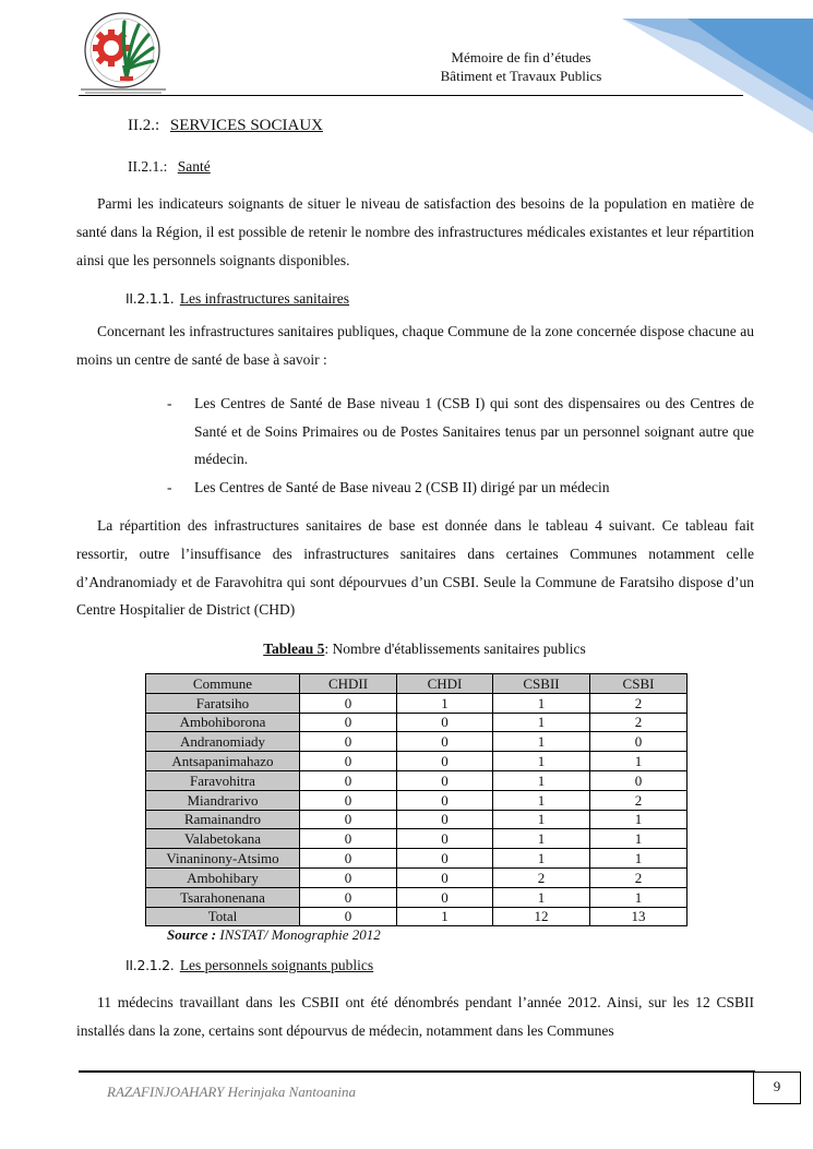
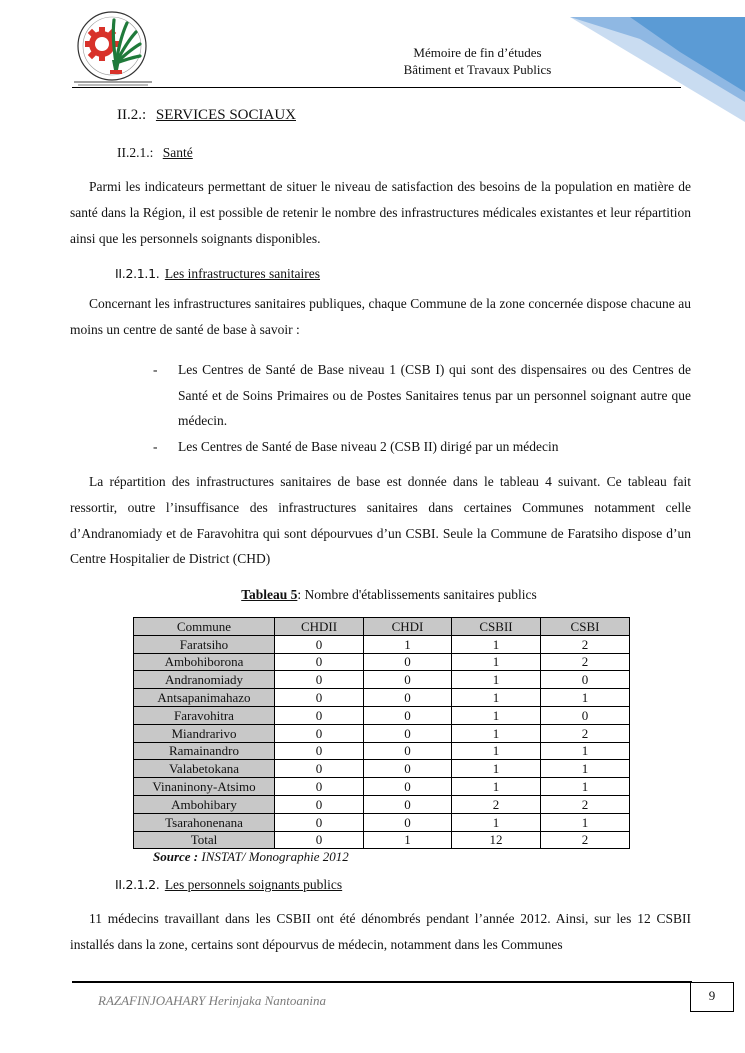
  Mémoire de fin d’études
  Bâtiment et Travaux Publics
  II.2.: SERVICES SOCIAUX
  II.2.1.: Santé
- Parmi les indicateurs soignants de situer le niveau de satisfaction des besoins de la population en matière de santé dans la Région, il est possible de retenir le nombre des infrastructures médicales existantes et leur répartition ainsi que les personnels soignants disponibles.
+ Parmi les indicateurs permettant de situer le niveau de satisfaction des besoins de la population en matière de santé dans la Région, il est possible de retenir le nombre des infrastructures médicales existantes et leur répartition ainsi que les personnels soignants disponibles.
  II.2.1.1. Les infrastructures sanitaires
  Concernant les infrastructures sanitaires publiques, chaque Commune de la zone concernée dispose chacune au moins un centre de santé de base à savoir :
  -
  Les Centres de Santé de Base niveau 1 (CSB I) qui sont des dispensaires ou des Centres de Santé et de Soins Primaires ou de Postes Sanitaires tenus par un personnel soignant autre que médecin.
  -
  Les Centres de Santé de Base niveau 2 (CSB II) dirigé par un médecin
  La répartition des infrastructures sanitaires de base est donnée dans le tableau 4 suivant. Ce tableau fait ressortir, outre l’insuffisance des infrastructures sanitaires dans certaines Communes notamment celle d’Andranomiady et de Faravohitra qui sont dépourvues d’un CSBI. Seule la Commune de Faratsiho dispose d’un Centre Hospitalier de District (CHD)
  Tableau 5: Nombre d'établissements sanitaires publics
  Commune	CHDII	CHDI	CSBII	CSBI
  Faratsiho	0	1	1	2
  Ambohiborona	0	0	1	2
  Andranomiady	0	0	1	0
  Antsapanimahazo	0	0	1	1
  Faravohitra	0	0	1	0
  Miandrarivo	0	0	1	2
  Ramainandro	0	0	1	1
  Valabetokana	0	0	1	1
  Vinaninony-Atsimo	0	0	1	1
  Ambohibary	0	0	2	2
  Tsarahonenana	0	0	1	1
- Total	0	1	12	13
+ Total	0	1	12	2
  Source : INSTAT/ Monographie 2012
  II.2.1.2. Les personnels soignants publics
  11 médecins travaillant dans les CSBII ont été dénombrés pendant l’année 2012. Ainsi, sur les 12 CSBII installés dans la zone, certains sont dépourvus de médecin, notamment dans les Communes
  RAZAFINJOAHARY Herinjaka Nantoanina
  9
